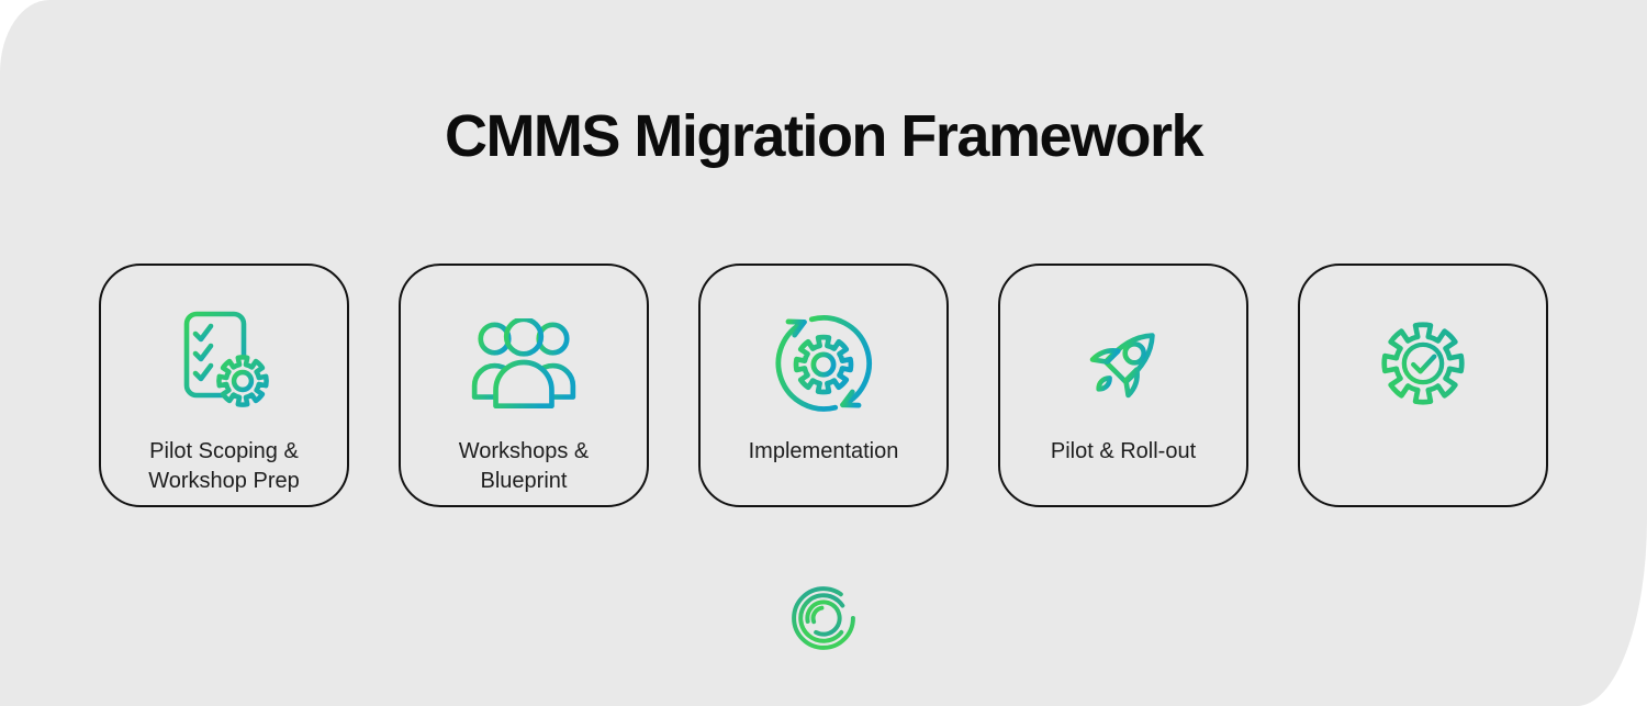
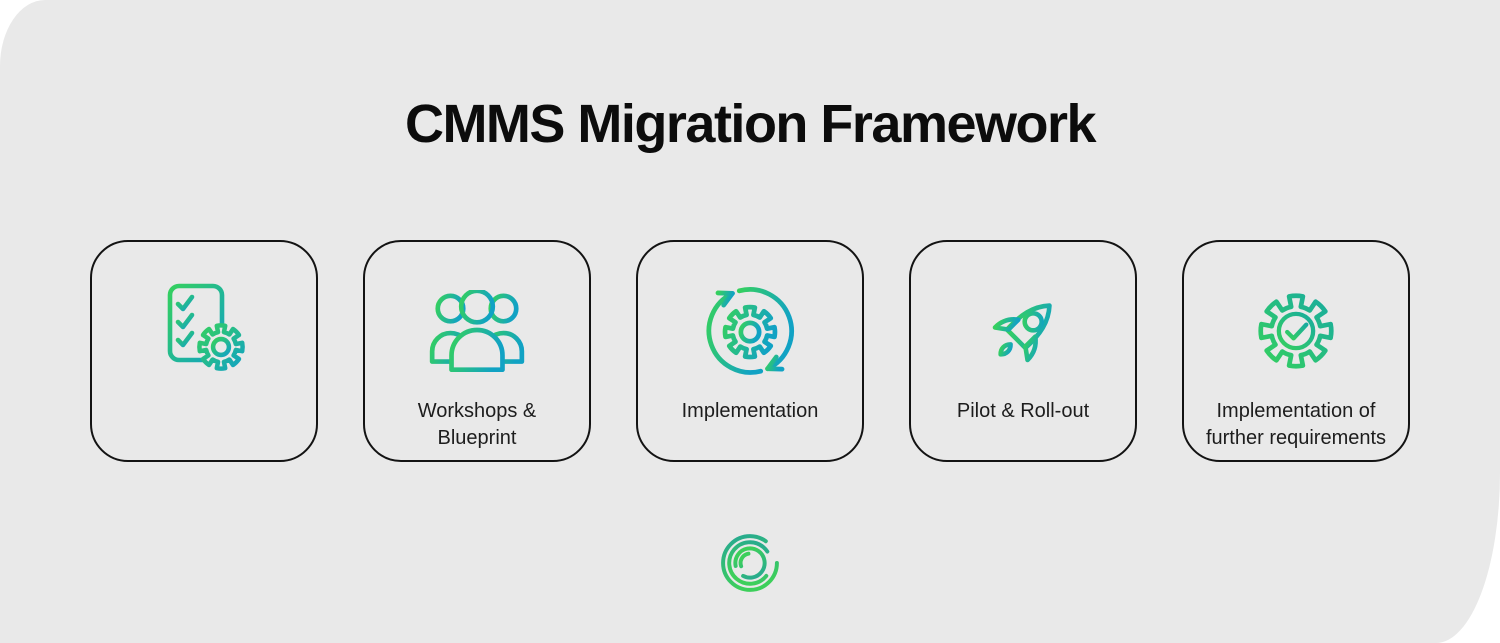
  CMMS Migration Framework
- Pilot Scoping &
- Workshop Prep
  Workshops &
  Blueprint
  Implementation
  Pilot & Roll-out
+ Implementation of
+ further requirements
